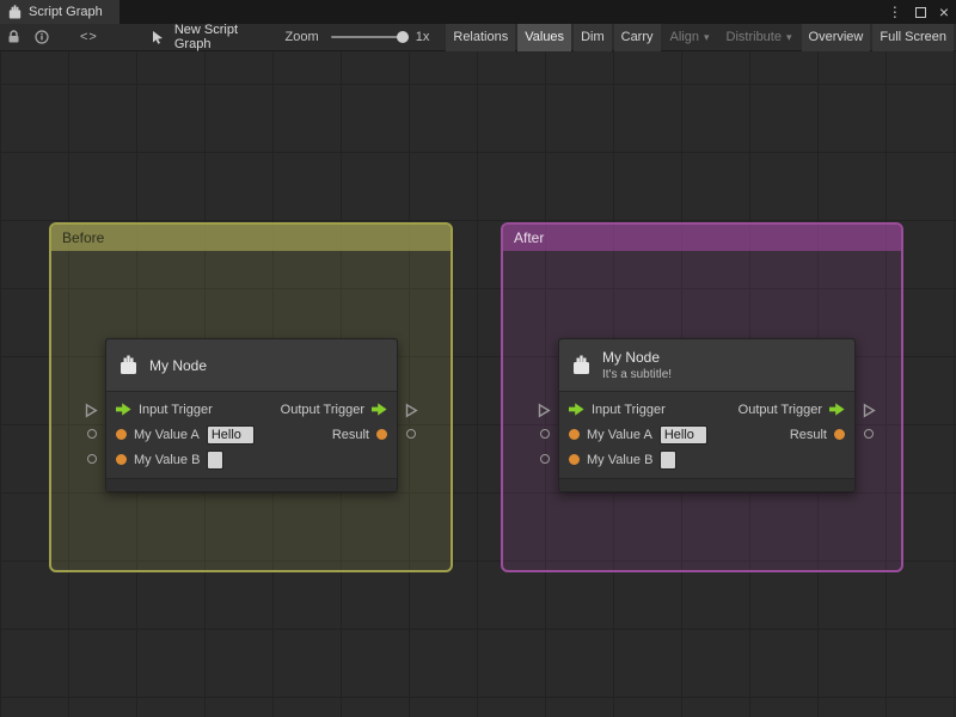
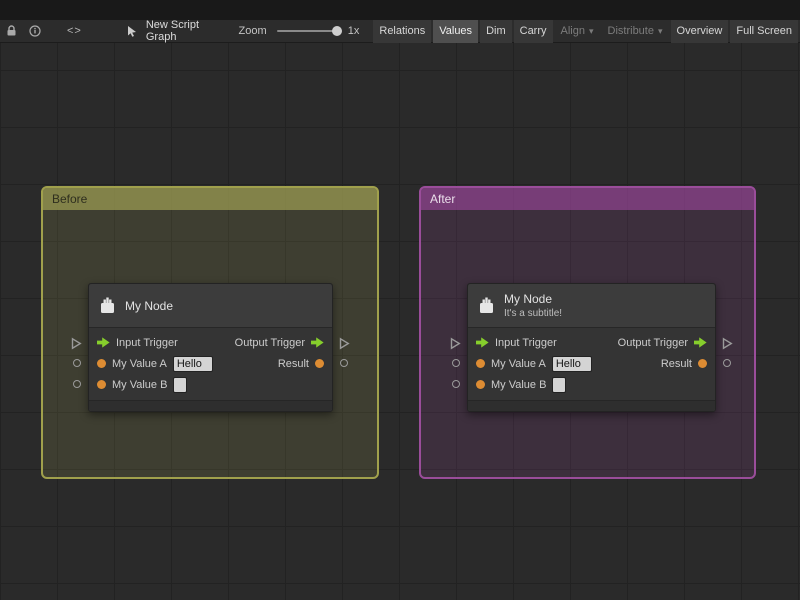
- Script Graph
- ⋮
- ×
  <>
  New Script Graph
  Zoom
  1x
  Relations
  Values
  Dim
  Carry
  Align
  ▾
  Distribute
  ▾
  Overview
  Full Screen
  Before
  After
  My Node
  Input Trigger
  Output Trigger
  My Value A
  Hello
  Result
  My Value B
  My Node
  It's a subtitle!
  Input Trigger
  Output Trigger
  My Value A
  Hello
  Result
  My Value B
